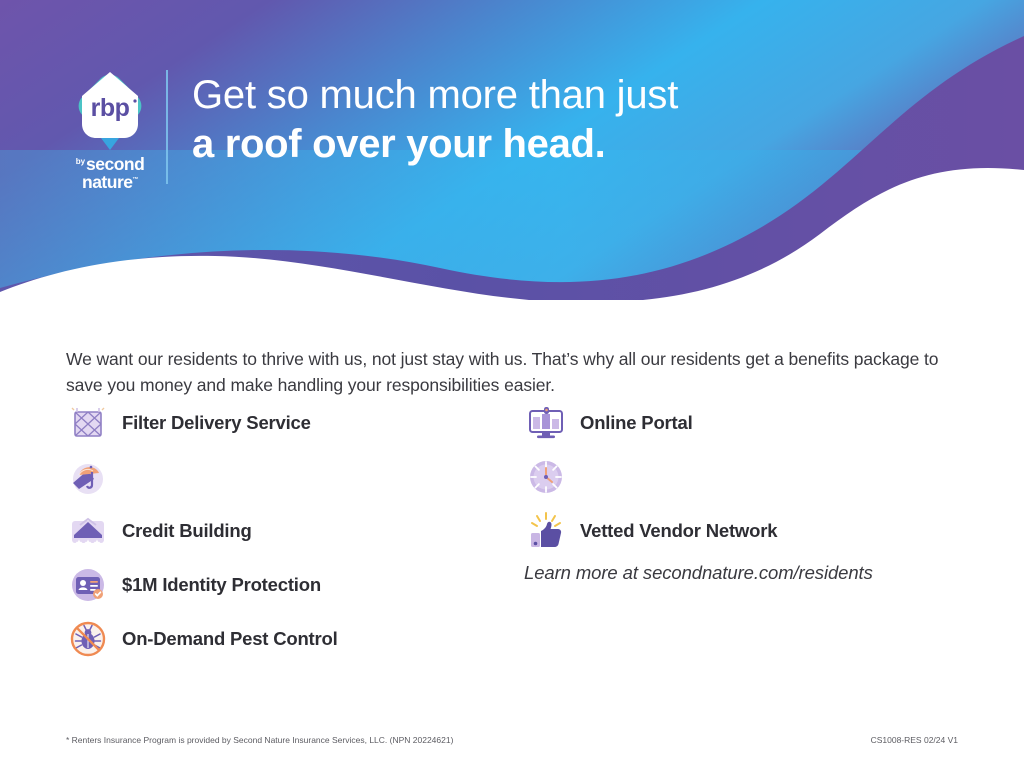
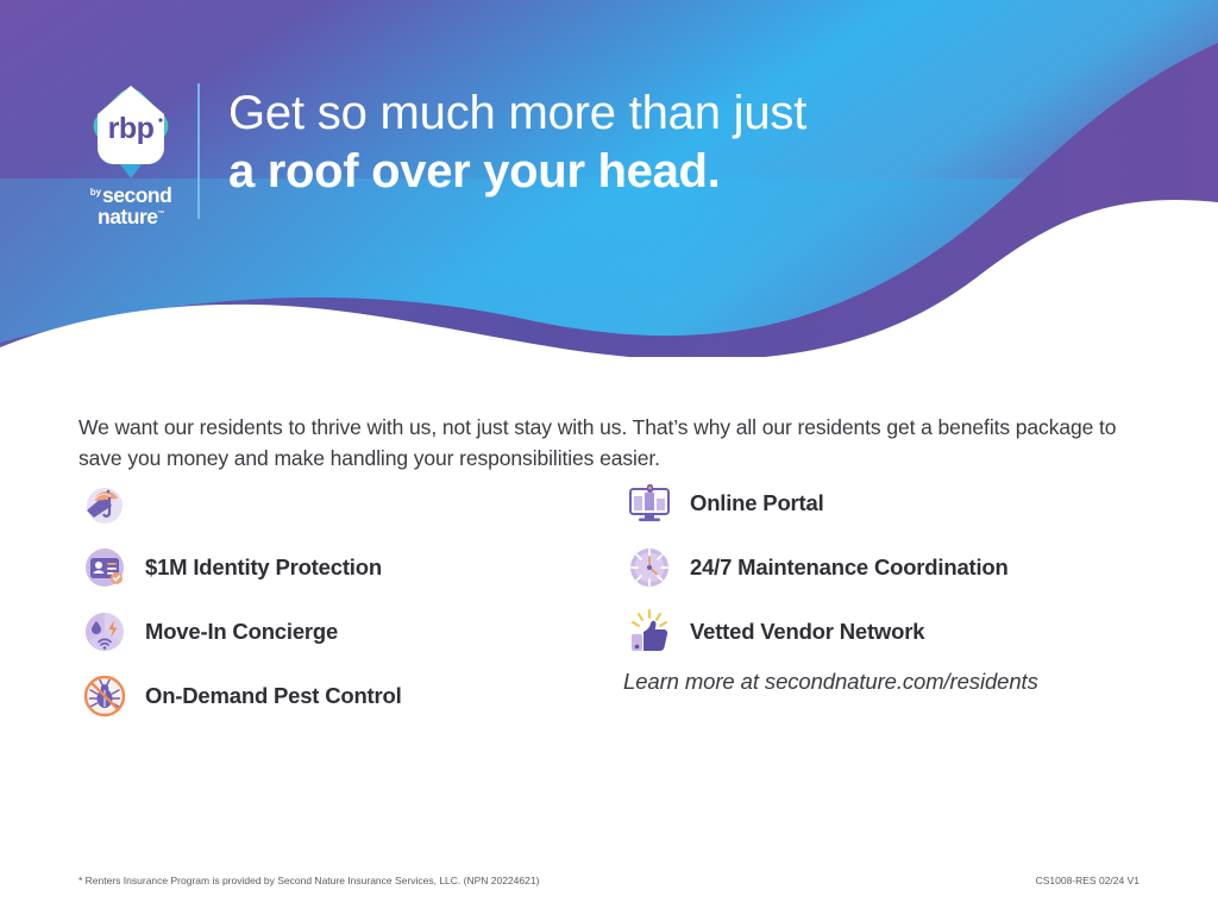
  rbp
  bysecond
  nature
  Get so much more than just
  a roof over your head.
  We want our residents to thrive with us, not just stay with us. That’s why all our residents get a benefits package to save you money and make handling your responsibilities easier.
- Filter Delivery Service
- Credit Building
  $1M Identity Protection
+ Move-In Concierge
  On-Demand Pest Control
  Online Portal
+ 24/7 Maintenance Coordination
  Vetted Vendor Network
  Learn more at secondnature.com/residents
  * Renters Insurance Program is provided by Second Nature Insurance Services, LLC. (NPN 20224621)
  CS1008-RES 02/24 V1
